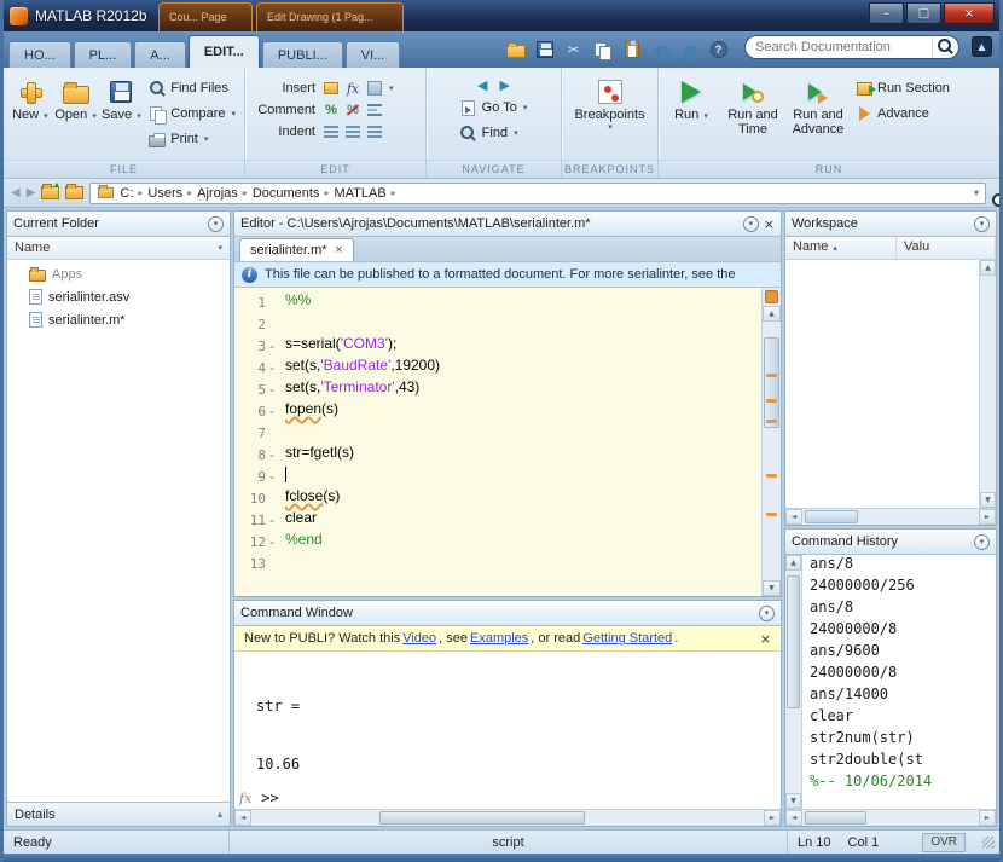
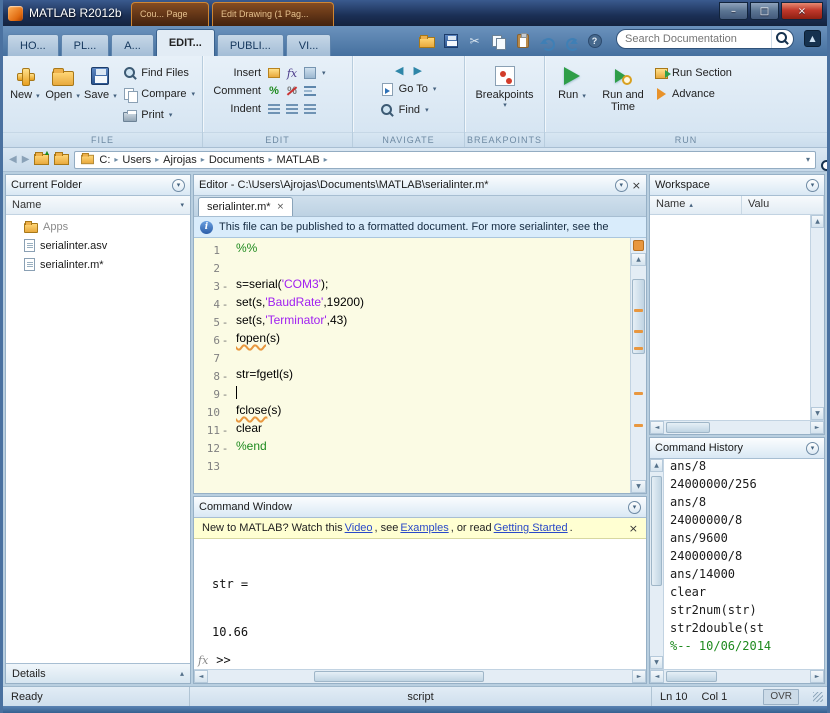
  MATLAB R2012b
  Cou... Page
  Edit Drawing (1 Pag...
  –
  □
  ×
  HO...
  PL...
  A...
  EDIT...
  PUBLI...
  VI...
  ✂
  ?
  Search Documentation
  ▲
  New ▾
  Open ▾
  Save ▾
  Find Files
  Compare
  ▾
  Print
  ▾
  FILE
  Insert
  fx
  ▾
  Comment
  %
  %
  Indent
  EDIT
  ◀
  ▶
  Go To
  ▾
  Find
  ▾
  NAVIGATE
  Breakpoints
  ▾
  BREAKPOINTS
  Run ▾
  Run and Time
- Run and Advance
  Run Section
  Advance
  RUN
  ◀
  ▶
  C:
  ▸
  Users
  ▸
  Ajrojas
  ▸
  Documents
  ▸
  MATLAB
  ▸
  ▾
  Current Folder
  ▾
  Name
  ▾
  Apps
  serialinter.asv
  serialinter.m*
  Details
  ▴
  Editor - C:\Users\Ajrojas\Documents\MATLAB\serialinter.m*
  ▾
  ×
  serialinter.m*
  ×
  i
  This file can be published to a formatted document. For more serialinter, see the
  1
  2
  3
  -
  4
  -
  5
  -
  6
  -
  7
  8
  -
  9
  -
  10
  11
  -
  12
  -
  13
  %%
  s=serial('COM3');
  set(s,'BaudRate',19200)
  set(s,'Terminator',43)
  fopen(s)
  str=fgetl(s)
  fclose(s)
  clear
  %end
  Command Window
  ▾
- New to PUBLI? Watch this
+ New to MATLAB? Watch this
  Video
  , see
  Examples
  , or read
  Getting Started
  .
  ×
  str =
  10.66
  fx
  >>
  Workspace
  ▾
  Name ▴
  Valu
  Command History
  ▾
  ans/8
  24000000/256
  ans/8
  24000000/8
  ans/9600
  24000000/8
  ans/14000
  clear
  str2num(str)
  str2double(st
  %-- 10/06/2014
  Ready
  script
  Ln 10
  Col 1
  OVR
